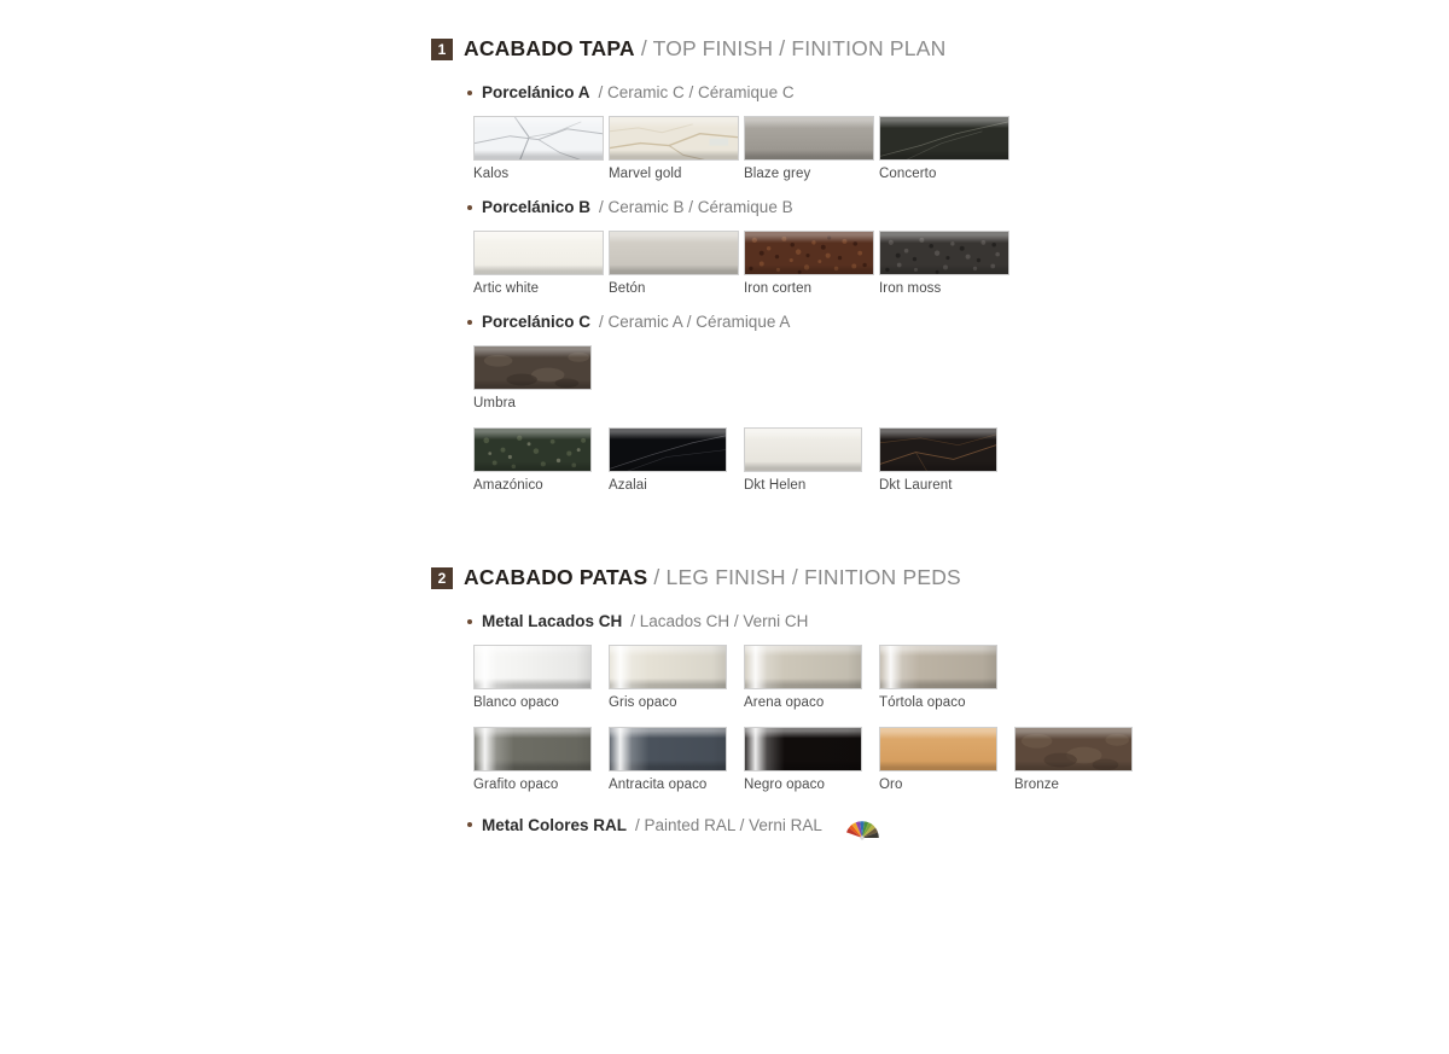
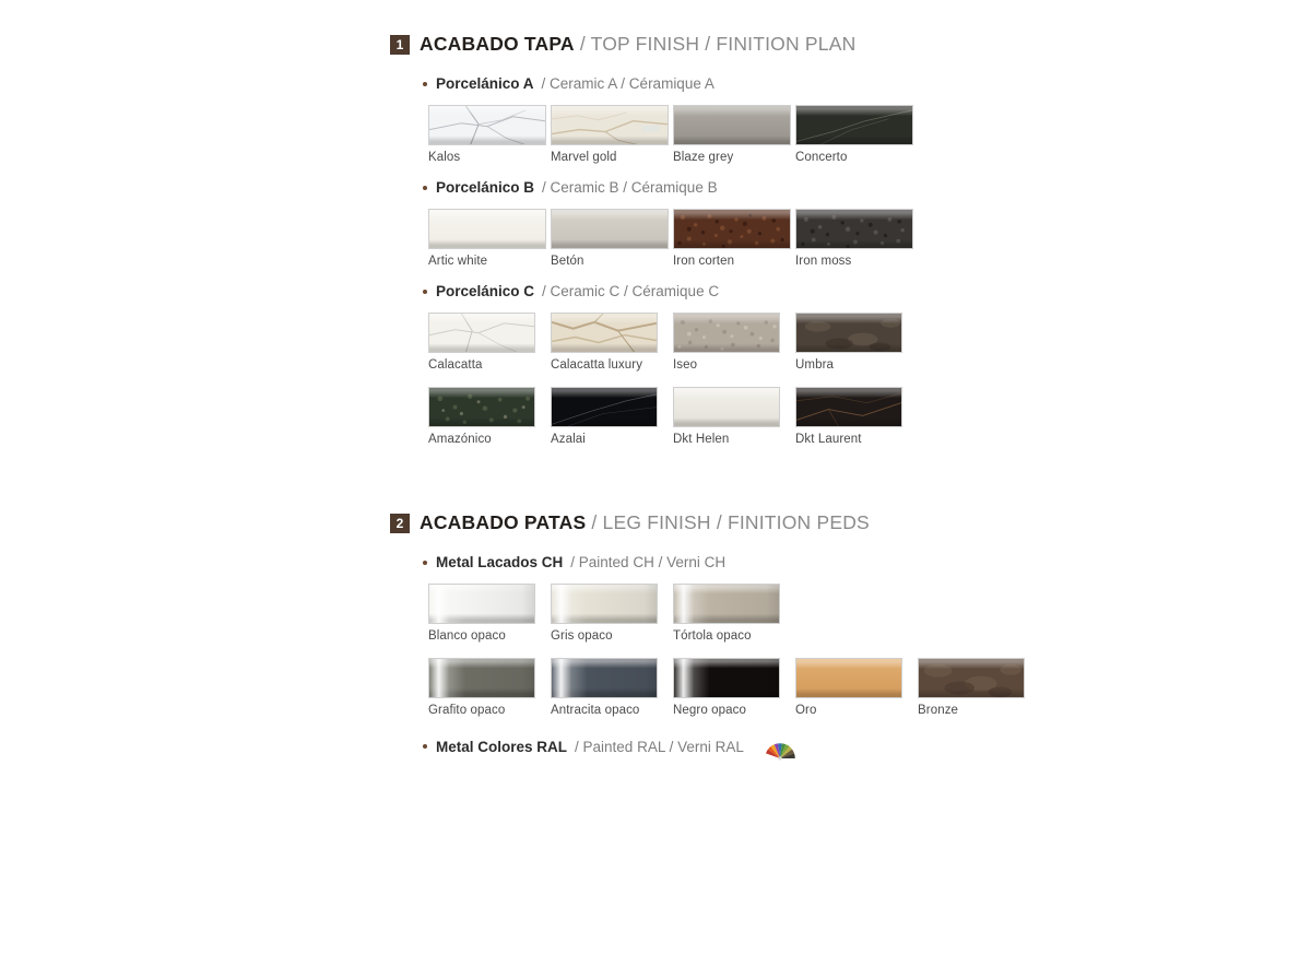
  1
  ACABADO TAPA / TOP FINISH / FINITION PLAN
  Porcelánico A
- / Ceramic C / Céramique C
+ / Ceramic A / Céramique A
  Kalos
  Marvel gold
  Blaze grey
  Concerto
  Porcelánico B
  / Ceramic B / Céramique B
  Artic white
  Betón
  Iron corten
  Iron moss
  Porcelánico C
- / Ceramic A / Céramique A
+ / Ceramic C / Céramique C
+ Calacatta
+ Calacatta luxury
+ Iseo
  Umbra
  Amazónico
  Azalai
  Dkt Helen
  Dkt Laurent
  2
  ACABADO PATAS / LEG FINISH / FINITION PEDS
  Metal Lacados CH
- / Lacados CH / Verni CH
+ / Painted CH / Verni CH
  Blanco opaco
  Gris opaco
- Arena opaco
  Tórtola opaco
  Grafito opaco
  Antracita opaco
  Negro opaco
  Oro
  Bronze
  Metal Colores RAL
  / Painted RAL / Verni RAL
